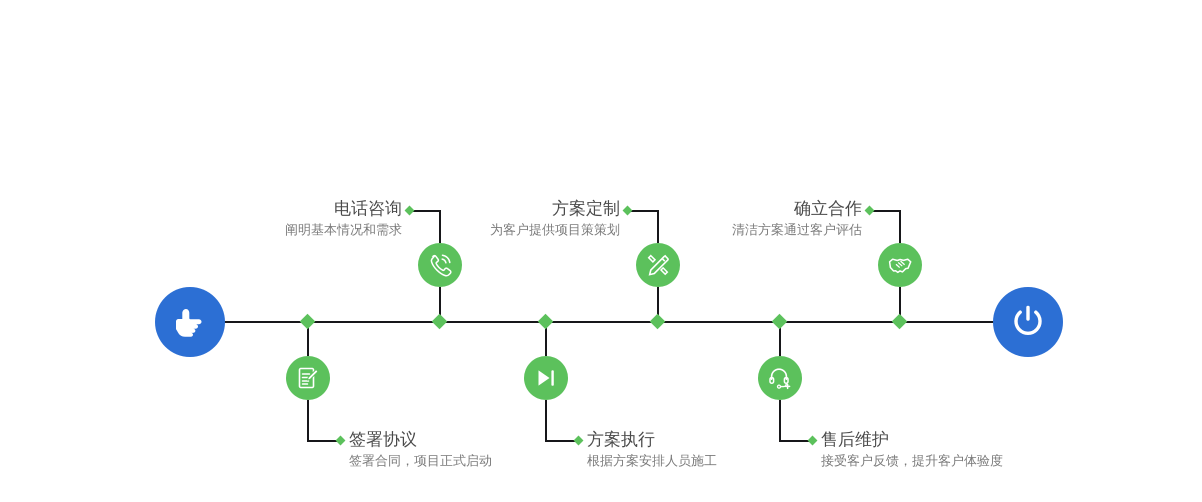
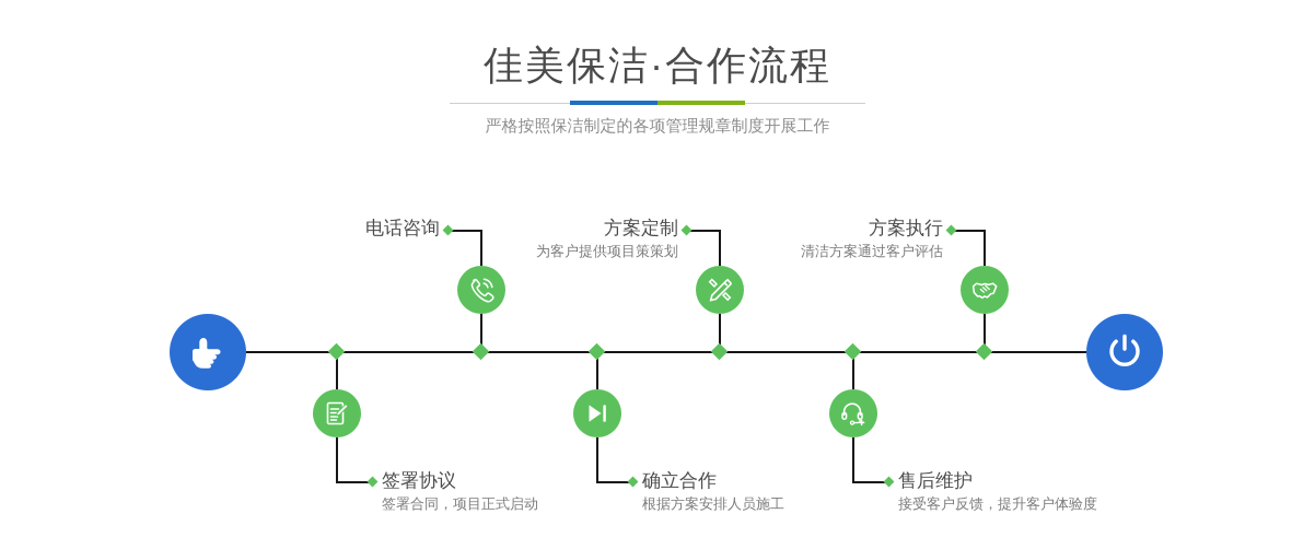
+ 佳美保洁·合作流程
+ 严格按照保洁制定的各项管理规章制度开展工作
  电话咨询
- 阐明基本情况和需求
  签署协议
  签署合同，项目正式启动
  方案定制
  为客户提供项目策策划
- 方案执行
+ 确立合作
  根据方案安排人员施工
- 确立合作
+ 方案执行
  清洁方案通过客户评估
  售后维护
  接受客户反馈，提升客户体验度
